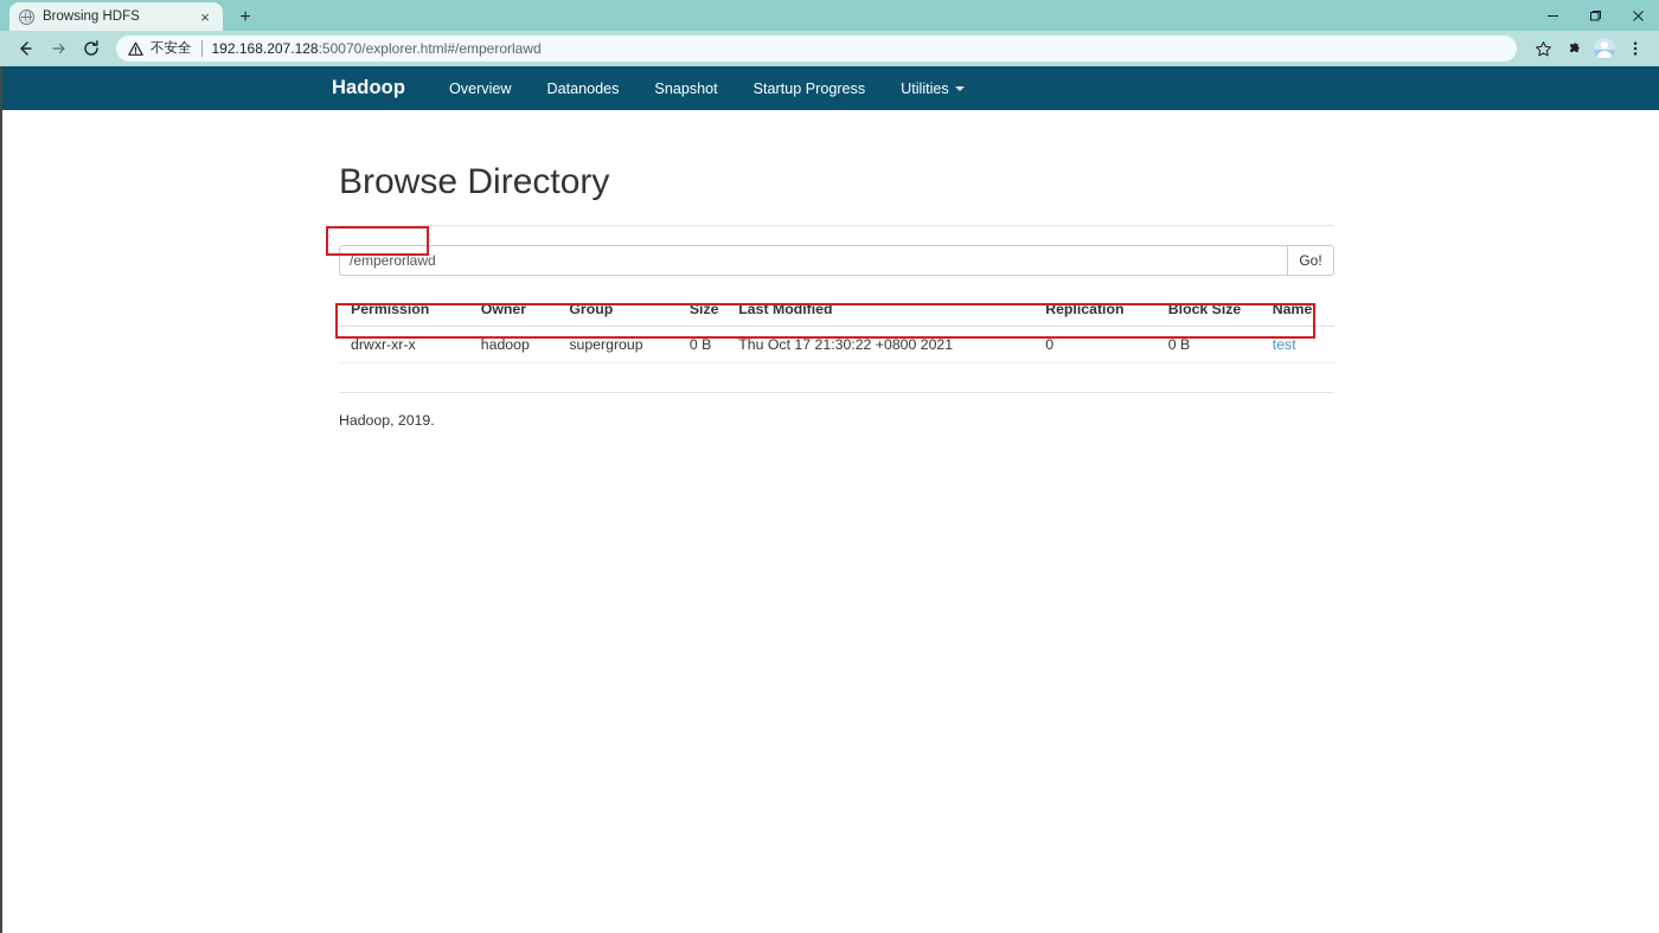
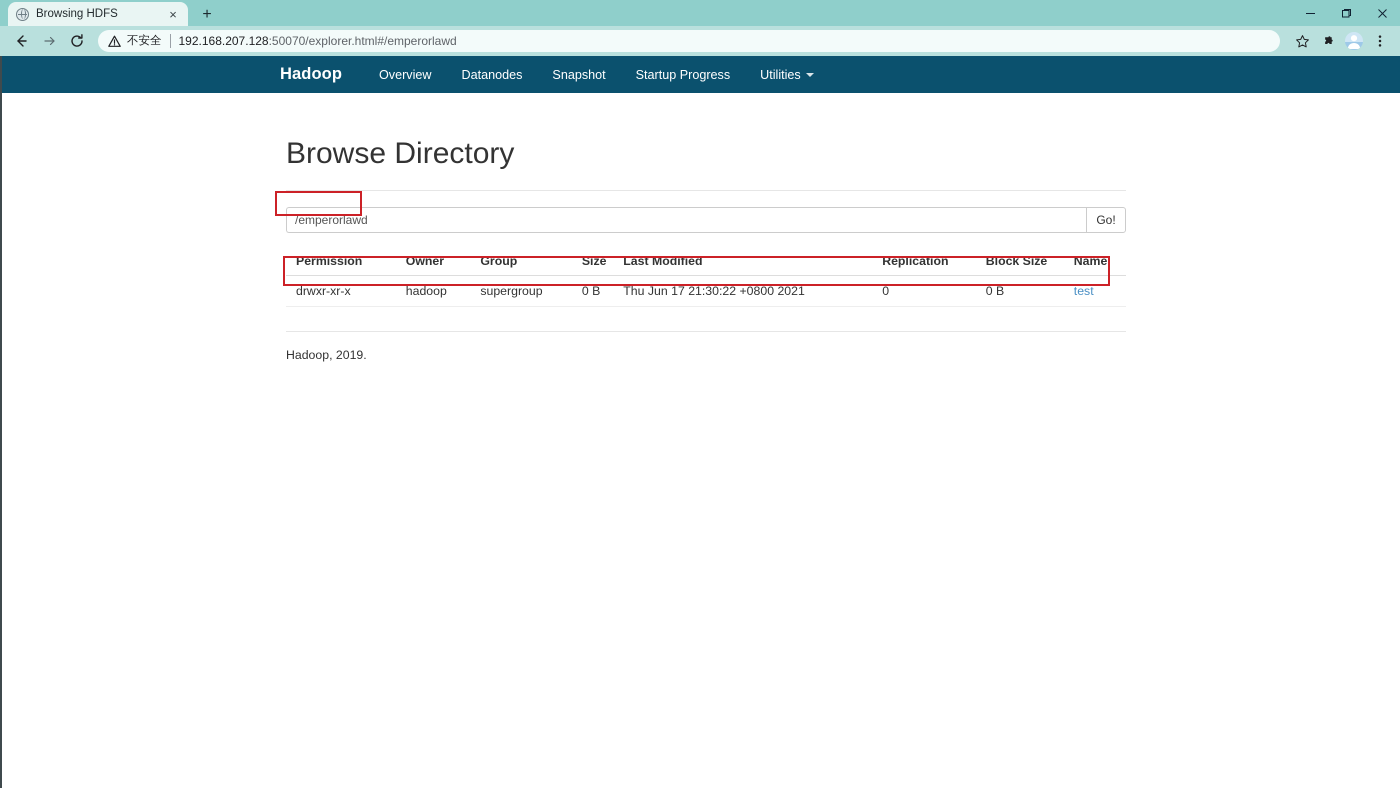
  Browsing HDFS
  ×
  +
  不安全
  192.168.207.128:50070/explorer.html#/emperorlawd
  Hadoop
  Overview
  Datanodes
  Snapshot
  Startup Progress
  Utilities
  Browse Directory
  /emperorlawd
  Go!
  Permission	Owner	Group	Size	Last Modified	Replication	Block Size	Name
- drwxr-xr-x	hadoop	supergroup	0 B	Thu Oct 17 21:30:22 +0800 2021	0	0 B	test
+ drwxr-xr-x	hadoop	supergroup	0 B	Thu Jun 17 21:30:22 +0800 2021	0	0 B	test
  Hadoop, 2019.
